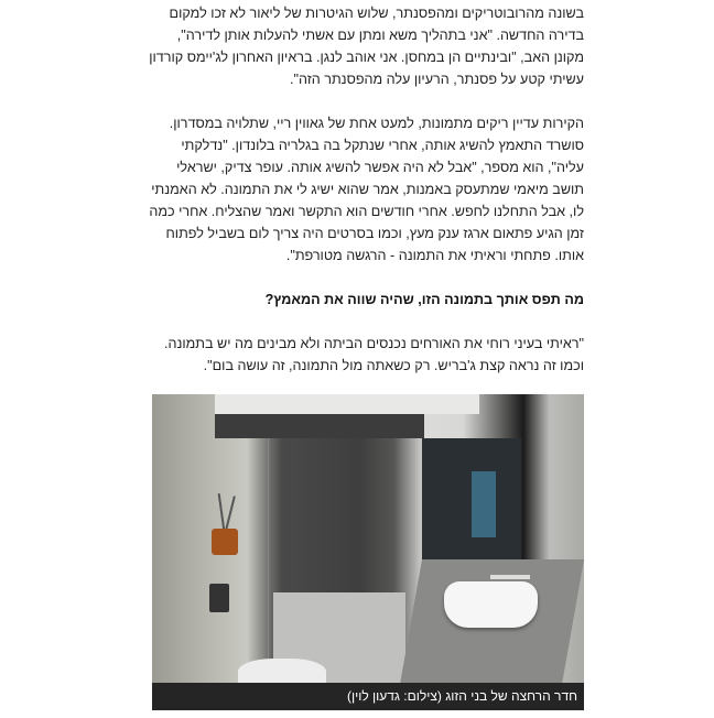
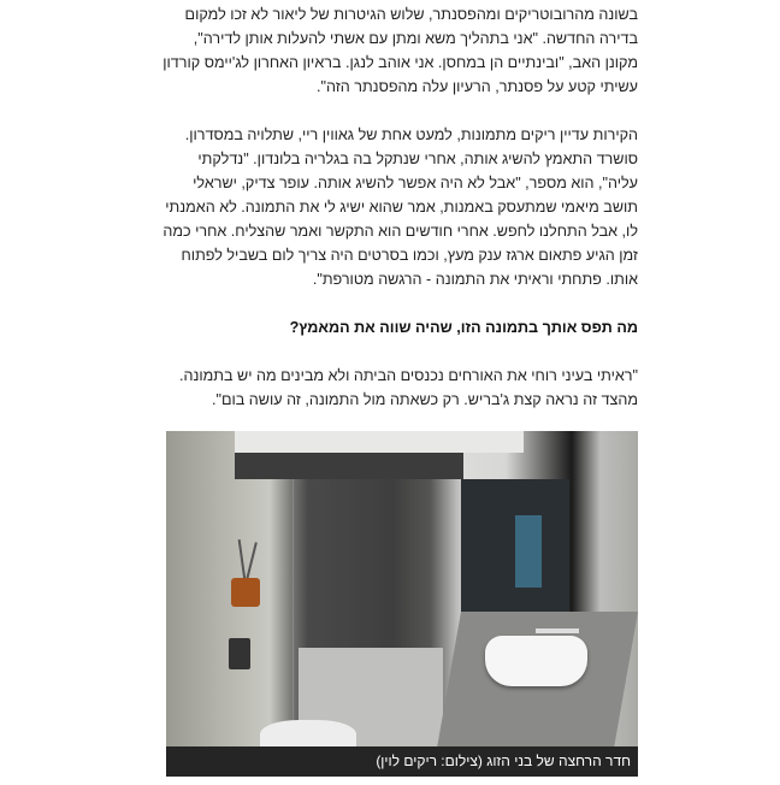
  בשונה מהרובוטריקים ומהפסנתר, שלוש הגיטרות של ליאור לא זכו למקום בדירה החדשה. "אני בתהליך משא ומתן עם אשתי להעלות אותן לדירה", מקונן האב, "ובינתיים הן במחסן. אני אוהב לנגן. בראיון האחרון לג'יימס קורדון עשיתי קטע על פסנתר, הרעיון עלה מהפסנתר הזה".
  הקירות עדיין ריקים מתמונות, למעט אחת של גאווין ריי, שתלויה במסדרון. סושרד התאמץ להשיג אותה, אחרי שנתקל בה בגלריה בלונדון. "נדלקתי עליה", הוא מספר, "אבל לא היה אפשר להשיג אותה. עופר צדיק, ישראלי תושב מיאמי שמתעסק באמנות, אמר שהוא ישיג לי את התמונה. לא האמנתי לו, אבל התחלנו לחפש. אחרי חודשים הוא התקשר ואמר שהצליח. אחרי כמה זמן הגיע פתאום ארגז ענק מעץ, וכמו בסרטים היה צריך לום בשביל לפתוח אותו. פתחתי וראיתי את התמונה - הרגשה מטורפת".
  מה תפס אותך בתמונה הזו, שהיה שווה את המאמץ?
- "ראיתי בעיני רוחי את האורחים נכנסים הביתה ולא מבינים מה יש בתמונה. וכמו זה נראה קצת ג'בריש. רק כשאתה מול התמונה, זה עושה בום".
+ "ראיתי בעיני רוחי את האורחים נכנסים הביתה ולא מבינים מה יש בתמונה. מהצד זה נראה קצת ג'בריש. רק כשאתה מול התמונה, זה עושה בום".
- חדר הרחצה של בני הזוג (צילום: גדעון לוין)
+ חדר הרחצה של בני הזוג (צילום: ריקים לוין)
